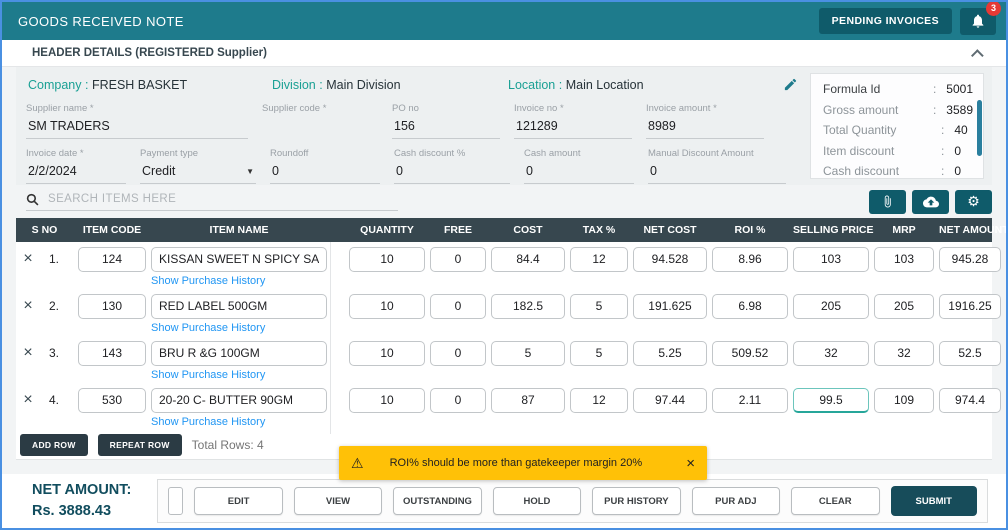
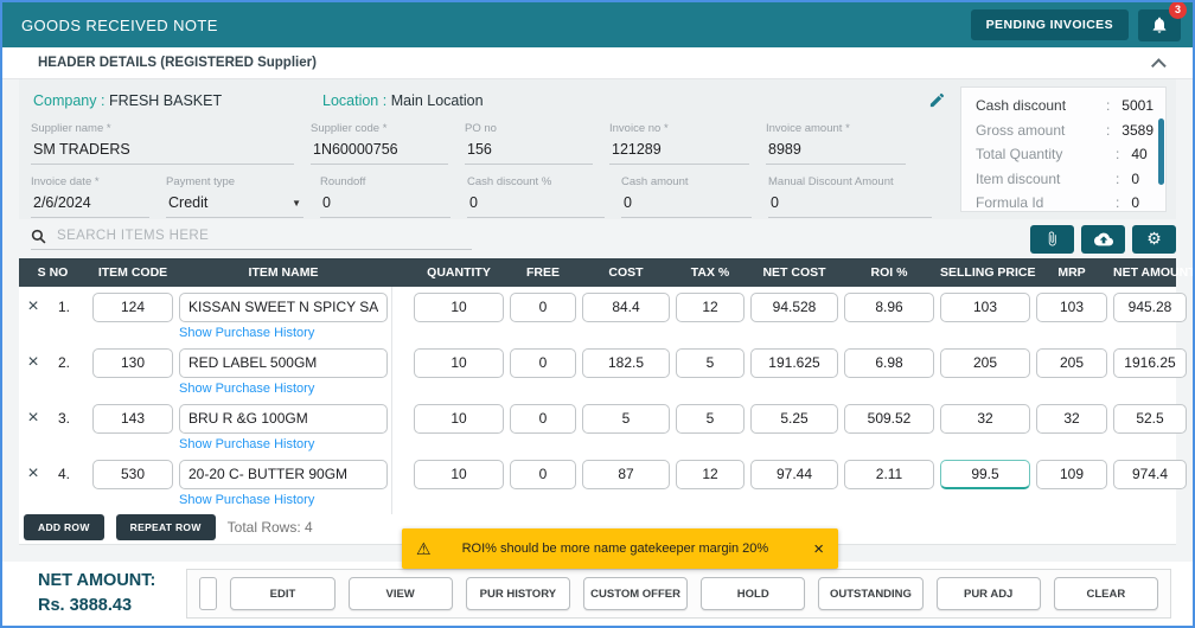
  GOODS RECEIVED NOTE
  PENDING INVOICES
  3
  HEADER DETAILS (REGISTERED Supplier)
  Company : FRESH BASKET
- Division : Main Division
  Location : Main Location
  Supplier name *
  SM TRADERS
  Supplier code *
+ 1N60000756
  PO no
  156
  Invoice no *
  121289
  Invoice amount *
  8989
  Invoice date *
- 2/2/2024
+ 2/6/2024
  Payment type
  Credit
  ▼
  Roundoff
  0
  Cash discount %
  0
  Cash amount
  0
  Manual Discount Amount
  0
- Formula Id
+ Cash discount
  :
  5001
  Gross amount
  :
  3589
  Total Quantity
  :
  40
  Item discount
  :
  0
- Cash discount
+ Formula Id
  :
  0
  SEARCH ITEMS HERE
  ⚙
  S NO
  ITEM CODE
  ITEM NAME
  QUANTITY
  FREE
  COST
  TAX %
  NET COST
  ROI %
  SELLING PRICE
  MRP
  NET AMOUNT
  ×
  1.
  124
  KISSAN SWEET N SPICY SA
  10
  0
  84.4
  12
  94.528
  8.96
  103
  103
  945.28
  Show Purchase History
  ×
  2.
  130
  RED LABEL 500GM
  10
  0
  182.5
  5
  191.625
  6.98
  205
  205
  1916.25
  Show Purchase History
  ×
  3.
  143
  BRU R &G 100GM
  10
  0
  5
  5
  5.25
  509.52
  32
  32
  52.5
  Show Purchase History
  ×
  4.
  530
  20-20 C- BUTTER 90GM
  10
  0
  87
  12
  97.44
  2.11
  99.5
  109
  974.4
  Show Purchase History
  ADD ROW
  REPEAT ROW
  Total Rows: 4
  ⚠
- ROI% should be more than gatekeeper margin 20%
+ ROI% should be more name gatekeeper margin 20%
  ×
  NET AMOUNT:
  Rs. 3888.43
  EDIT
  VIEW
- OUTSTANDING
+ PUR HISTORY
+ CUSTOM OFFER
  HOLD
- PUR HISTORY
+ OUTSTANDING
  PUR ADJ
  CLEAR
- SUBMIT
